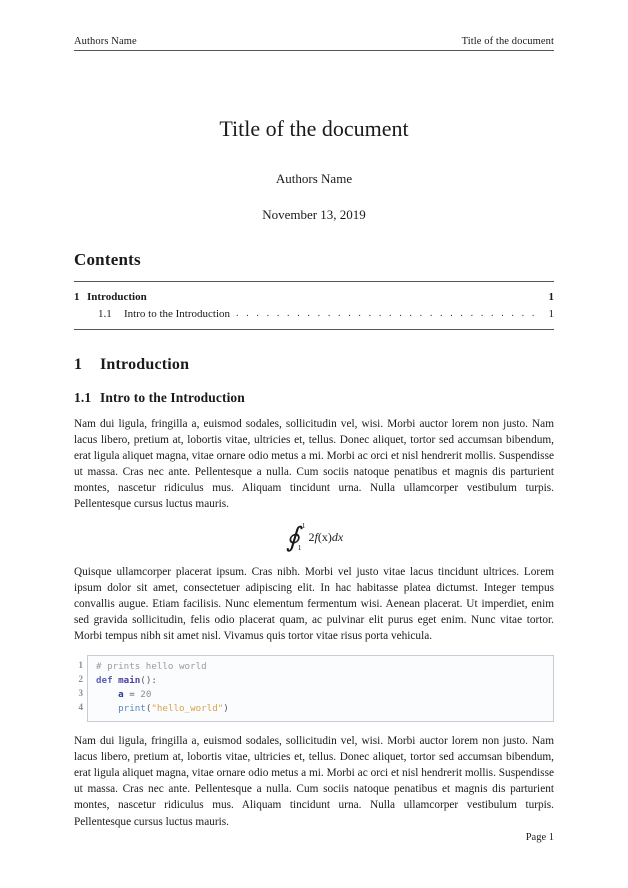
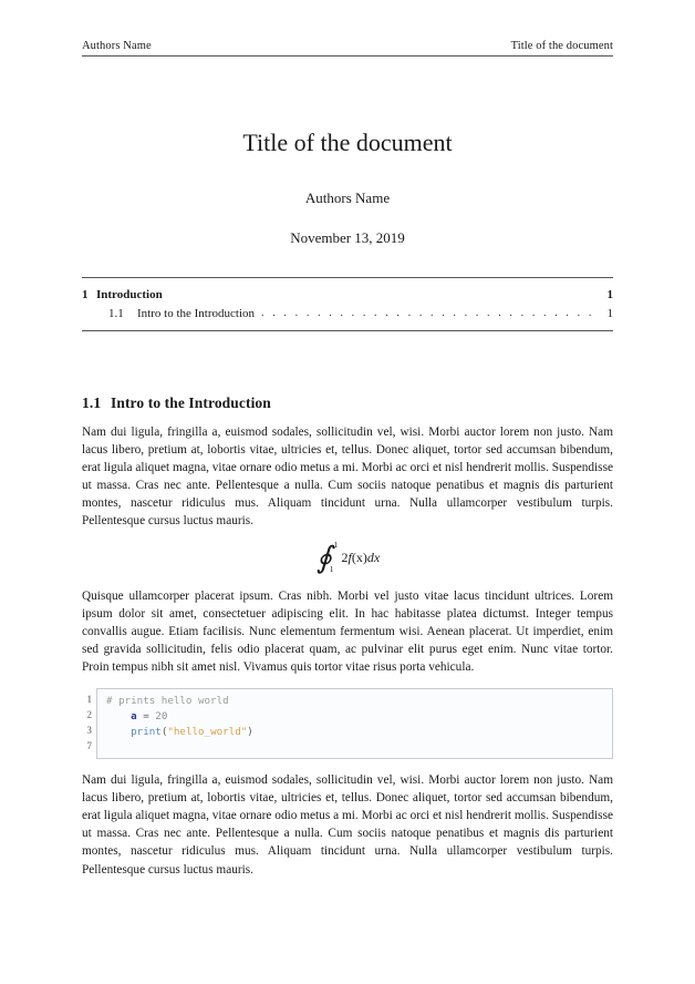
  Authors Name
  Title of the document
  Title of the document
  Authors Name
  November 13, 2019
- Contents
  1
  Introduction
  1
  1.1
  Intro to the Introduction
  1
- 1 Introduction
  1.1 Intro to the Introduction
  Nam dui ligula, fringilla a, euismod sodales, sollicitudin vel, wisi. Morbi auctor lorem non justo. Nam lacus libero, pretium at, lobortis vitae, ultricies et, tellus. Donec aliquet, tortor sed accumsan bibendum, erat ligula aliquet magna, vitae ornare odio metus a mi. Morbi ac orci et nisl hendrerit mollis. Suspendisse ut massa. Cras nec ante. Pellentesque a nulla. Cum sociis natoque penatibus et magnis dis parturient montes, nascetur ridiculus mus. Aliquam tincidunt urna. Nulla ullamcorper vestibulum turpis. Pellentesque cursus luctus mauris.
  ∮
  1
  1
  2f(x)dx
- Quisque ullamcorper placerat ipsum. Cras nibh. Morbi vel justo vitae lacus tincidunt ultrices. Lorem ipsum dolor sit amet, consectetuer adipiscing elit. In hac habitasse platea dictumst. Integer tempus convallis augue. Etiam facilisis. Nunc elementum fermentum wisi. Aenean placerat. Ut imperdiet, enim sed gravida sollicitudin, felis odio placerat quam, ac pulvinar elit purus eget enim. Nunc vitae tortor. Morbi tempus nibh sit amet nisl. Vivamus quis tortor vitae risus porta vehicula.
+ Quisque ullamcorper placerat ipsum. Cras nibh. Morbi vel justo vitae lacus tincidunt ultrices. Lorem ipsum dolor sit amet, consectetuer adipiscing elit. In hac habitasse platea dictumst. Integer tempus convallis augue. Etiam facilisis. Nunc elementum fermentum wisi. Aenean placerat. Ut imperdiet, enim sed gravida sollicitudin, felis odio placerat quam, ac pulvinar elit purus eget enim. Nunc vitae tortor. Proin tempus nibh sit amet nisl. Vivamus quis tortor vitae risus porta vehicula.
  1
  2
  3
- 4
+ 7
  # prints hello world
- def main():
  a = 20
  print("hello_world")
  Nam dui ligula, fringilla a, euismod sodales, sollicitudin vel, wisi. Morbi auctor lorem non justo. Nam lacus libero, pretium at, lobortis vitae, ultricies et, tellus. Donec aliquet, tortor sed accumsan bibendum, erat ligula aliquet magna, vitae ornare odio metus a mi. Morbi ac orci et nisl hendrerit mollis. Suspendisse ut massa. Cras nec ante. Pellentesque a nulla. Cum sociis natoque penatibus et magnis dis parturient montes, nascetur ridiculus mus. Aliquam tincidunt urna. Nulla ullamcorper vestibulum turpis. Pellentesque cursus luctus mauris.
- Page 1
